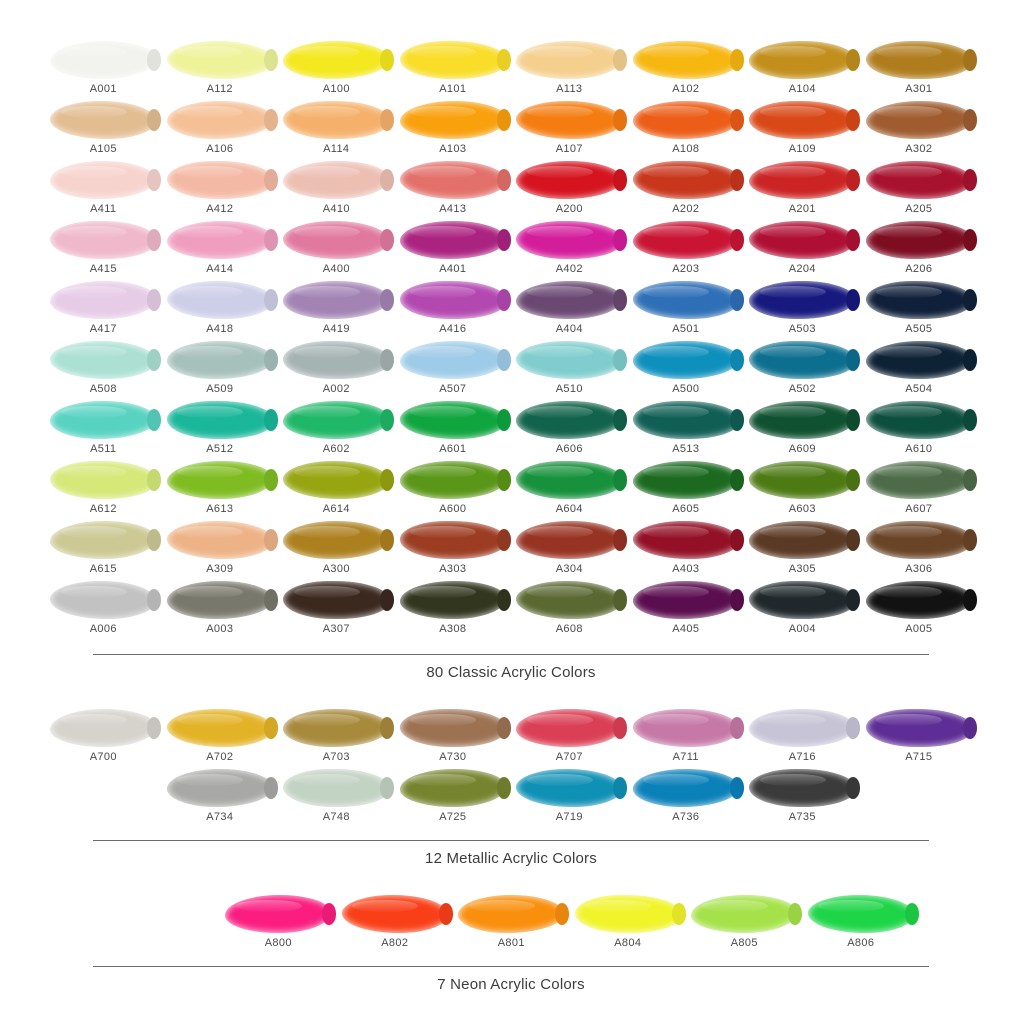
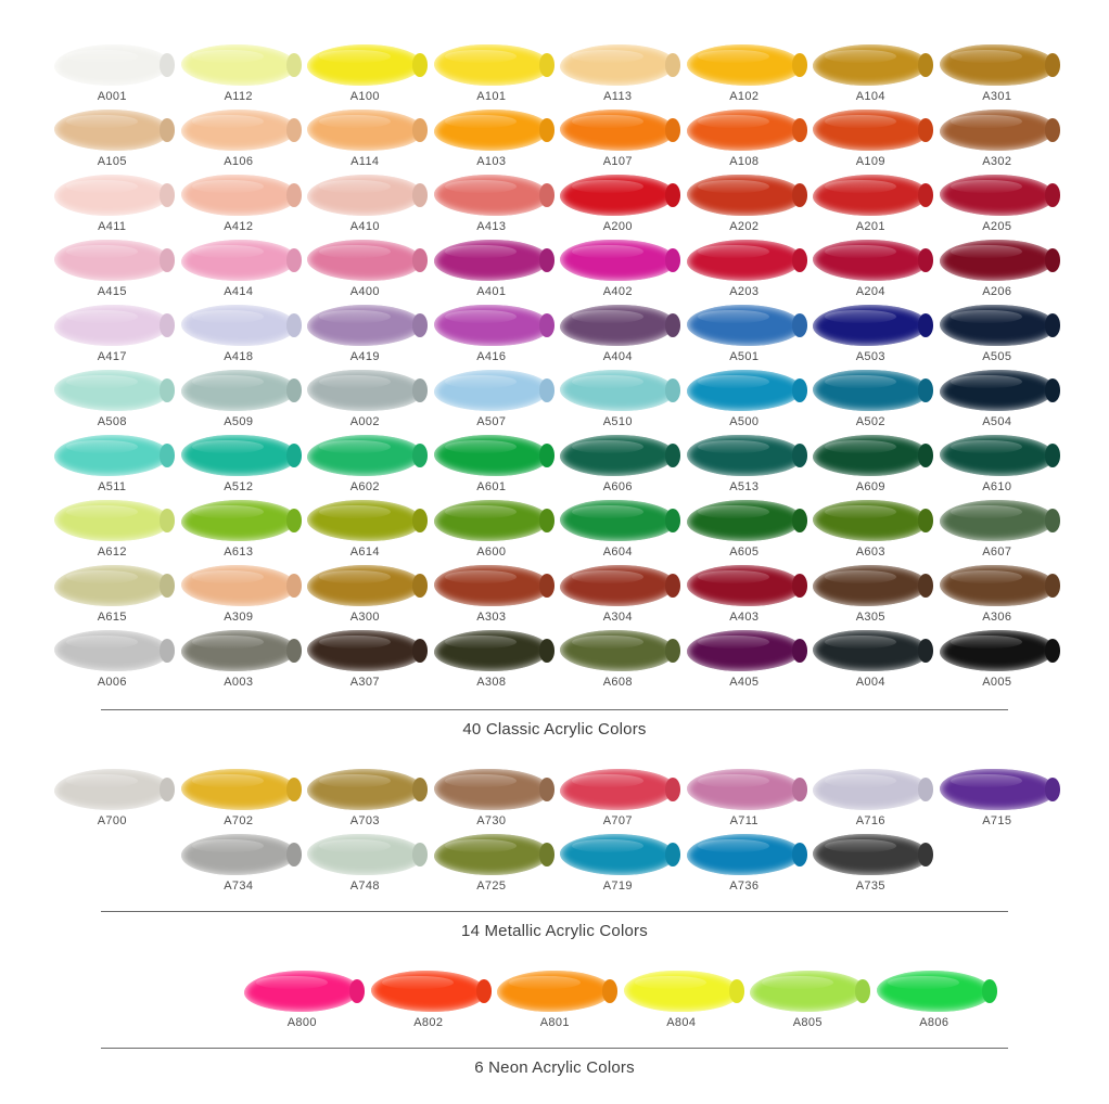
  A001
  A112
  A100
  A101
  A113
  A102
  A104
  A301
  A105
  A106
  A114
  A103
  A107
  A108
  A109
  A302
  A411
  A412
  A410
  A413
  A200
  A202
  A201
  A205
  A415
  A414
  A400
  A401
  A402
  A203
  A204
  A206
  A417
  A418
  A419
  A416
  A404
  A501
  A503
  A505
  A508
  A509
  A002
  A507
  A510
  A500
  A502
  A504
  A511
  A512
  A602
  A601
  A606
  A513
  A609
  A610
  A612
  A613
  A614
  A600
  A604
  A605
  A603
  A607
  A615
  A309
  A300
  A303
  A304
  A403
  A305
  A306
  A006
  A003
  A307
  A308
  A608
  A405
  A004
  A005
- 80 Classic Acrylic Colors
+ 40 Classic Acrylic Colors
  A700
  A702
  A703
  A730
  A707
  A711
  A716
  A715
  A734
  A748
  A725
  A719
  A736
  A735
- 12 Metallic Acrylic Colors
+ 14 Metallic Acrylic Colors
  A800
  A802
  A801
  A804
  A805
  A806
- 7 Neon Acrylic Colors
+ 6 Neon Acrylic Colors
